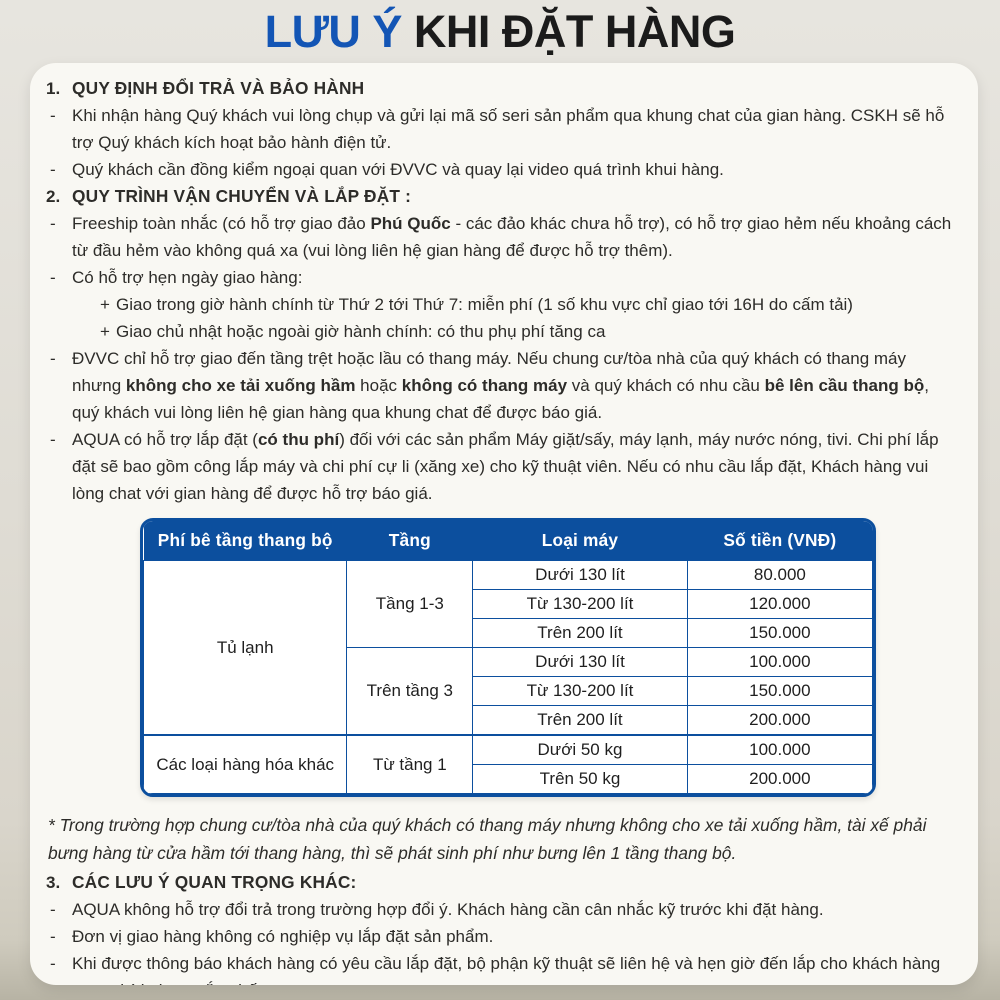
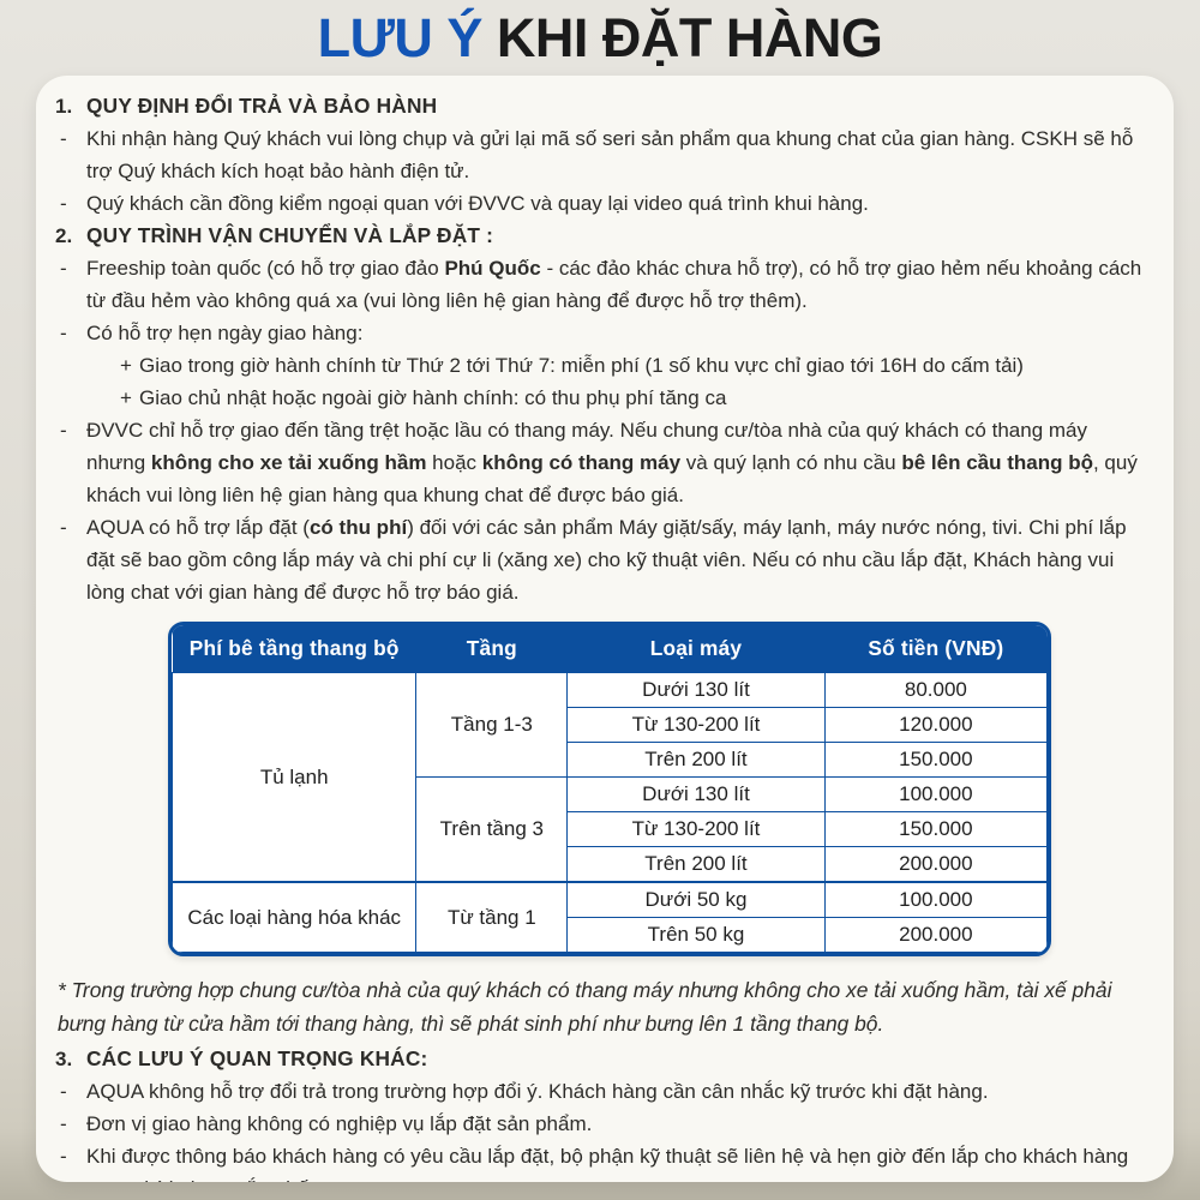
  LƯU Ý KHI ĐẶT HÀNG
  1.
  QUY ĐỊNH ĐỔI TRẢ VÀ BẢO HÀNH
  -
  Khi nhận hàng Quý khách vui lòng chụp và gửi lại mã số seri sản phẩm qua khung chat của gian hàng. CSKH sẽ hỗ trợ Quý khách kích hoạt bảo hành điện tử.
  -
  Quý khách cần đồng kiểm ngoại quan với ĐVVC và quay lại video quá trình khui hàng.
  2.
  QUY TRÌNH VẬN CHUYỂN VÀ LẮP ĐẶT :
  -
- Freeship toàn nhắc (có hỗ trợ giao đảo Phú Quốc - các đảo khác chưa hỗ trợ), có hỗ trợ giao hẻm nếu khoảng cách từ đầu hẻm vào không quá xa (vui lòng liên hệ gian hàng để được hỗ trợ thêm).
+ Freeship toàn quốc (có hỗ trợ giao đảo Phú Quốc - các đảo khác chưa hỗ trợ), có hỗ trợ giao hẻm nếu khoảng cách từ đầu hẻm vào không quá xa (vui lòng liên hệ gian hàng để được hỗ trợ thêm).
  -
  Có hỗ trợ hẹn ngày giao hàng:
  +
  Giao trong giờ hành chính từ Thứ 2 tới Thứ 7: miễn phí (1 số khu vực chỉ giao tới 16H do cấm tải)
  +
  Giao chủ nhật hoặc ngoài giờ hành chính: có thu phụ phí tăng ca
  -
- ĐVVC chỉ hỗ trợ giao đến tầng trệt hoặc lầu có thang máy. Nếu chung cư/tòa nhà của quý khách có thang máy nhưng không cho xe tải xuống hầm hoặc không có thang máy và quý khách có nhu cầu bê lên cầu thang bộ, quý khách vui lòng liên hệ gian hàng qua khung chat để được báo giá.
+ ĐVVC chỉ hỗ trợ giao đến tầng trệt hoặc lầu có thang máy. Nếu chung cư/tòa nhà của quý khách có thang máy nhưng không cho xe tải xuống hầm hoặc không có thang máy và quý lạnh có nhu cầu bê lên cầu thang bộ, quý khách vui lòng liên hệ gian hàng qua khung chat để được báo giá.
  -
  AQUA có hỗ trợ lắp đặt (có thu phí) đối với các sản phẩm Máy giặt/sấy, máy lạnh, máy nước nóng, tivi. Chi phí lắp đặt sẽ bao gồm công lắp máy và chi phí cự li (xăng xe) cho kỹ thuật viên. Nếu có nhu cầu lắp đặt, Khách hàng vui lòng chat với gian hàng để được hỗ trợ báo giá.
  Phí bê tầng thang bộ	Tầng	Loại máy	Số tiền (VNĐ)
  Tủ lạnh	Tầng 1-3	Dưới 130 lít	80.000
  Từ 130-200 lít	120.000
  Trên 200 lít	150.000
  Trên tầng 3	Dưới 130 lít	100.000
  Từ 130-200 lít	150.000
  Trên 200 lít	200.000
  Các loại hàng hóa khác	Từ tầng 1	Dưới 50 kg	100.000
  Trên 50 kg	200.000
  * Trong trường hợp chung cư/tòa nhà của quý khách có thang máy nhưng không cho xe tải xuống hầm, tài xế phải bưng hàng từ cửa hầm tới thang hàng, thì sẽ phát sinh phí như bưng lên 1 tầng thang bộ.
  3.
  CÁC LƯU Ý QUAN TRỌNG KHÁC:
  -
  AQUA không hỗ trợ đổi trả trong trường hợp đổi ý. Khách hàng cần cân nhắc kỹ trước khi đặt hàng.
  -
  Đơn vị giao hàng không có nghiệp vụ lắp đặt sản phẩm.
  -
  Khi được thông báo khách hàng có yêu cầu lắp đặt, bộ phận kỹ thuật sẽ liên hệ và hẹn giờ đến lắp cho khách hàng
